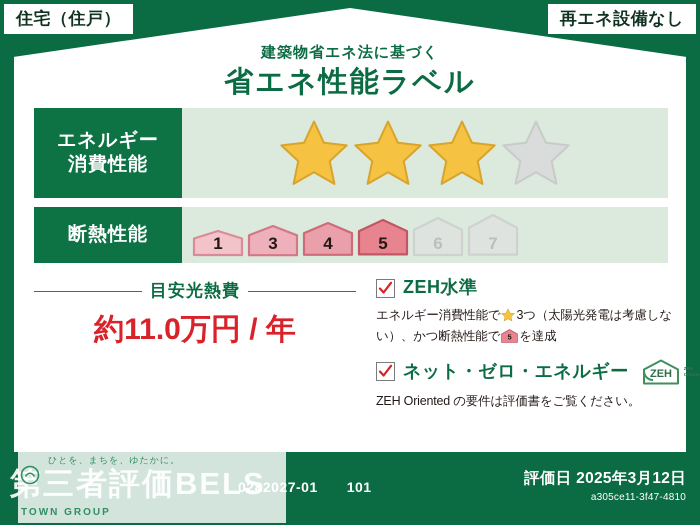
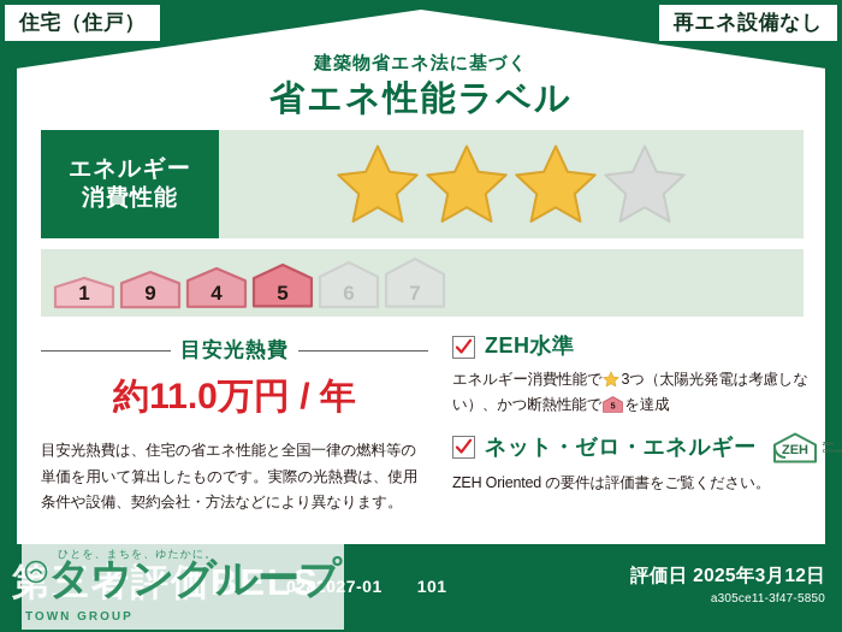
  住宅（住戸）
  再エネ設備なし
  建築物省エネ法に基づく
  省エネ性能ラベル
  エネルギー
  消費性能
- 断熱性能
  1
- 3
+ 9
  4
  5
  6
  7
  目安光熱費
  約11.0万円 / 年
+ 目安光熱費は、住宅の省エネ性能と全国一律の燃料等の単価を用いて算出したものです。実際の光熱費は、使用条件や設備、契約会社・方法などにより異なります。
  ZEH水準
  エネルギー消費性能で 3つ（太陽光発電は考慮しない）、かつ断熱性能で
  5
  を達成
  ネット・ゼロ・エネルギー
  ZEH
  ZEH Oriented の要件は評価書をご覧ください。
  三者評価BELS
  0282027-01 101
  評価日 2025年3月12日
- a305ce11-3f47-4810
+ a305ce11-3f47-5850
  ひとを、まちを、ゆたかに。
+ タウングループ
  TOWN GROUP
